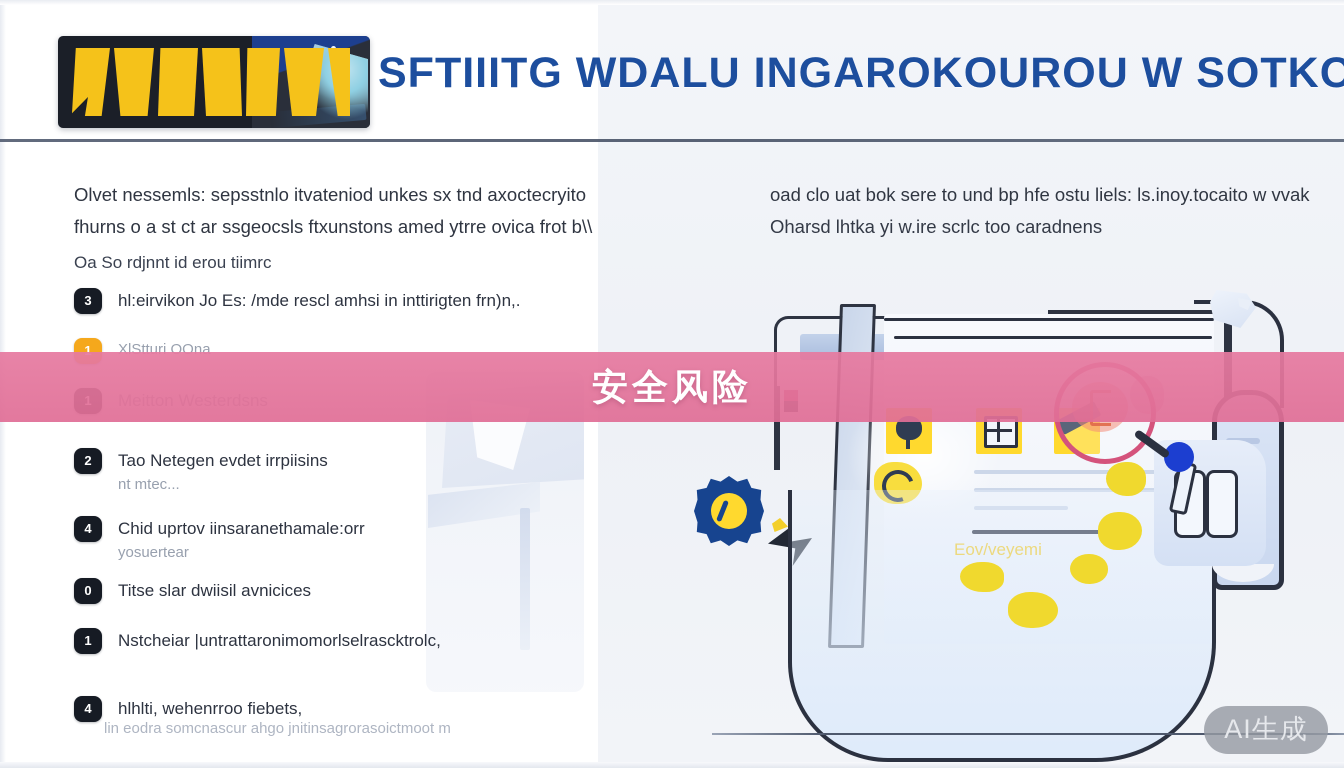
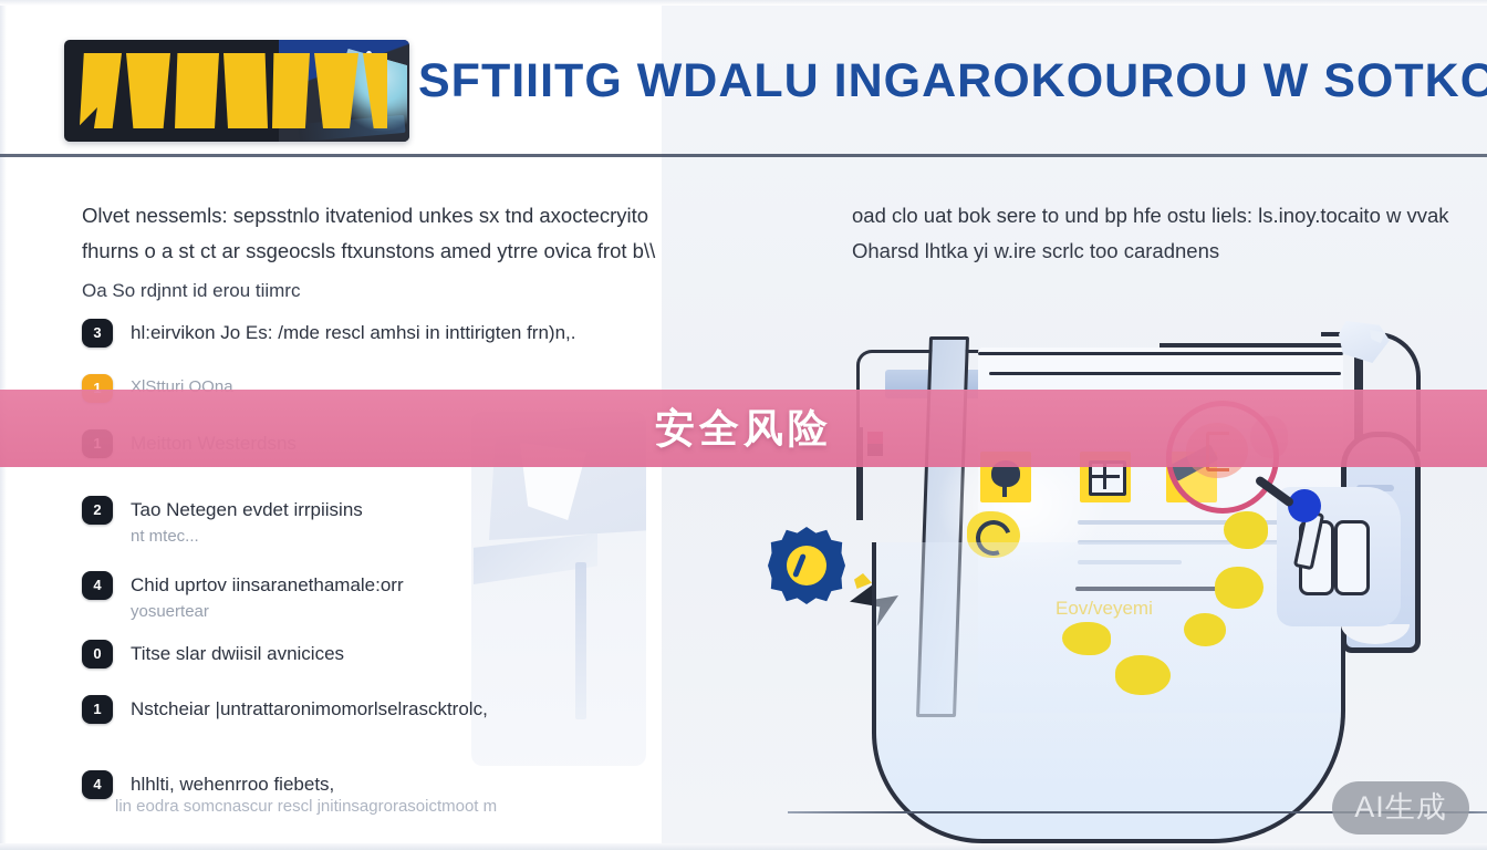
  SFTIIITG WDALU INGAROKOUROU W SOTKO
  Olvet nessemls: sepsstnlo itvateniod unkes sx tnd axoctecryito
  fhurns o a st ct ar ssgeocsls ftxunstons amed ytrre ovica frot b\\
  Oa So rdjnnt id erou tiimrc
  oad clo uat bok sere to und bp hfe ostu liels: ls.inoy.tocaito w vvak
  Oharsd lhtka yi w.ire scrlc too caradnens
  3
  hl:eirvikon Jo Es: /mde rescl amhsi in inttirigten frn)n,.
  1
  XlStturi OOna
  2
  Tao Netegen evdet irrpiisins
  nt mtec...
  4
  Chid uprtov iinsaranethamale:orr
  yosuertear
  0
  Titse slar dwiisil avnicices
  1
  Nstcheiar |untrattaronimomorlselrascktrolc,
  4
  hlhlti, wehenrroo fiebets,
- lin eodra somcnascur ahgo jnitinsagrorasoictmoot m
+ lin eodra somcnascur rescl jnitinsagrorasoictmoot m
  Eov/veyemi
  安全风险
  AI生成
